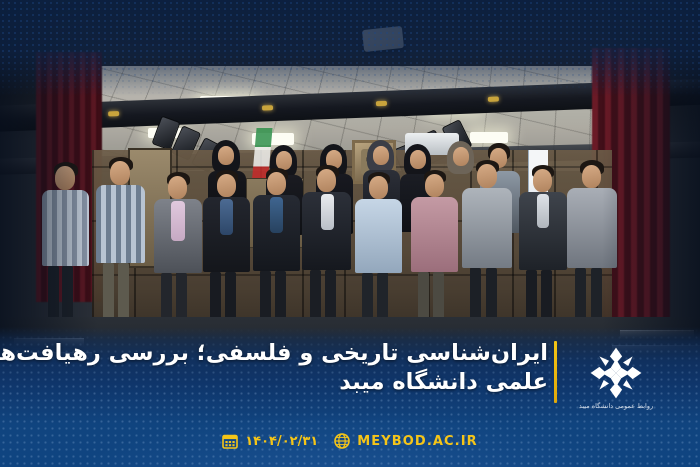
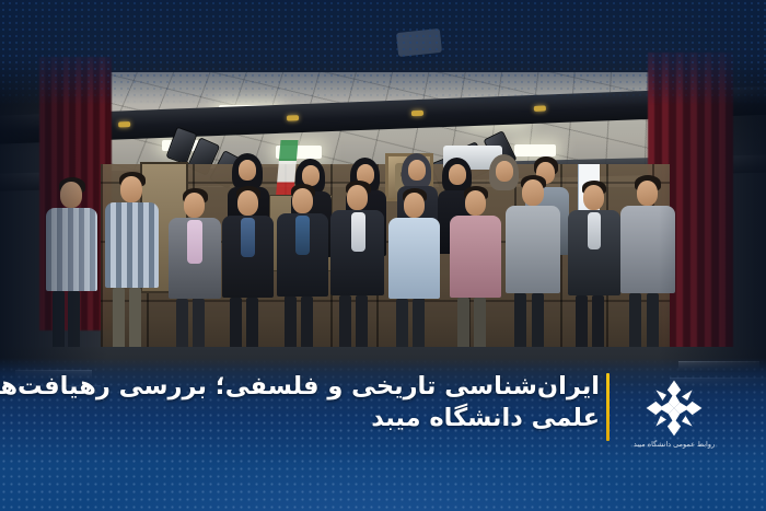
  ایران‌شناسی تاریخی و فلسفی؛ بررسی رهیافت‌ه
  علمی دانشگاه میبد
  روابط عمومی دانشگاه میبد
- ۱۴۰۴/۰۲/۳۱
- MEYBOD.AC.IR
